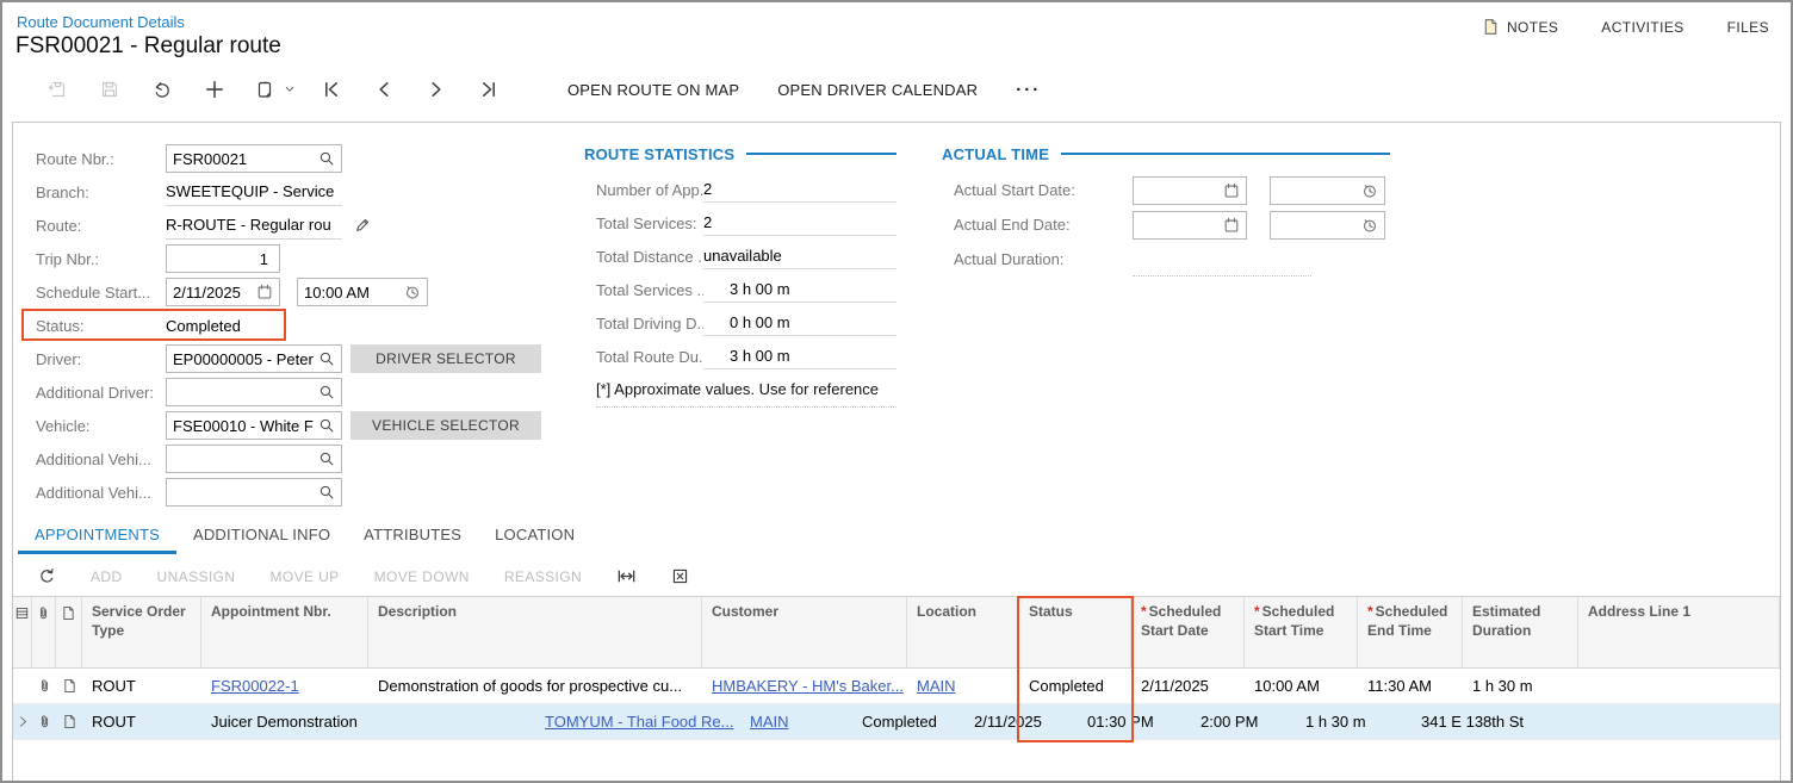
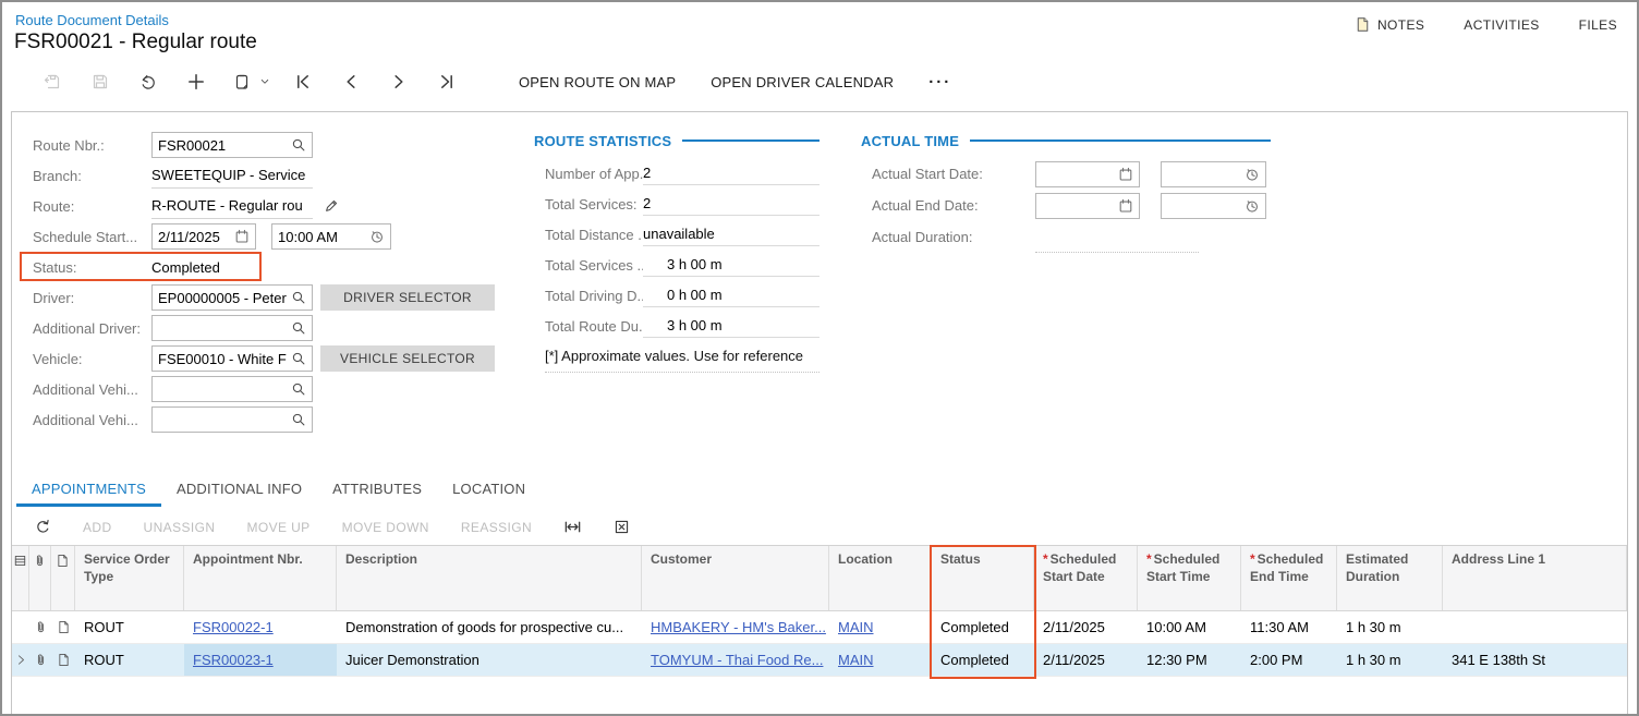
  Route Document Details
  FSR00021 - Regular route
  NOTES
  ACTIVITIES
  FILES
  OPEN ROUTE ON MAP
  OPEN DRIVER CALENDAR
  ···
  Route Nbr.:
  FSR00021
  Branch:
  SWEETEQUIP - Service
  Route:
  R-ROUTE - Regular rou
- Trip Nbr.:
- 1
  Schedule Start...
  2/11/2025
  10:00 AM
  Status:
  Completed
  Driver:
  EP00000005 - Peter
  DRIVER SELECTOR
  Additional Driver:
  Vehicle:
  FSE00010 - White F
  VEHICLE SELECTOR
  Additional Vehi...
  Additional Vehi...
  ROUTE STATISTICS
  Number of App.
  2
  Total Services:
  2
  Total Distance .
  unavailable
  Total Services ..
  3 h 00 m
  Total Driving D..
  0 h 00 m
  Total Route Du.
  3 h 00 m
  [*] Approximate values. Use for reference
  ACTUAL TIME
  Actual Start Date:
  Actual End Date:
  Actual Duration:
  APPOINTMENTS
  ADDITIONAL INFO
  ATTRIBUTES
  LOCATION
  ADD
  UNASSIGN
  MOVE UP
  MOVE DOWN
  REASSIGN
  Service Order Type
  Appointment Nbr.
  Description
  Customer
  Location
  Status
  * Scheduled Start Date
  * Scheduled Start Time
  * Scheduled End Time
  Estimated Duration
  Address Line 1
  ROUT
  FSR00022-1
  Demonstration of goods for prospective cu...
  HMBAKERY - HM's Baker...
  MAIN
  Completed
  2/11/2025
  10:00 AM
  11:30 AM
  1 h 30 m
  ROUT
+ FSR00023-1
  Juicer Demonstration
  TOMYUM - Thai Food Re...
  MAIN
  Completed
  2/11/2025
- 01:30 PM
+ 12:30 PM
  2:00 PM
  1 h 30 m
  341 E 138th St
